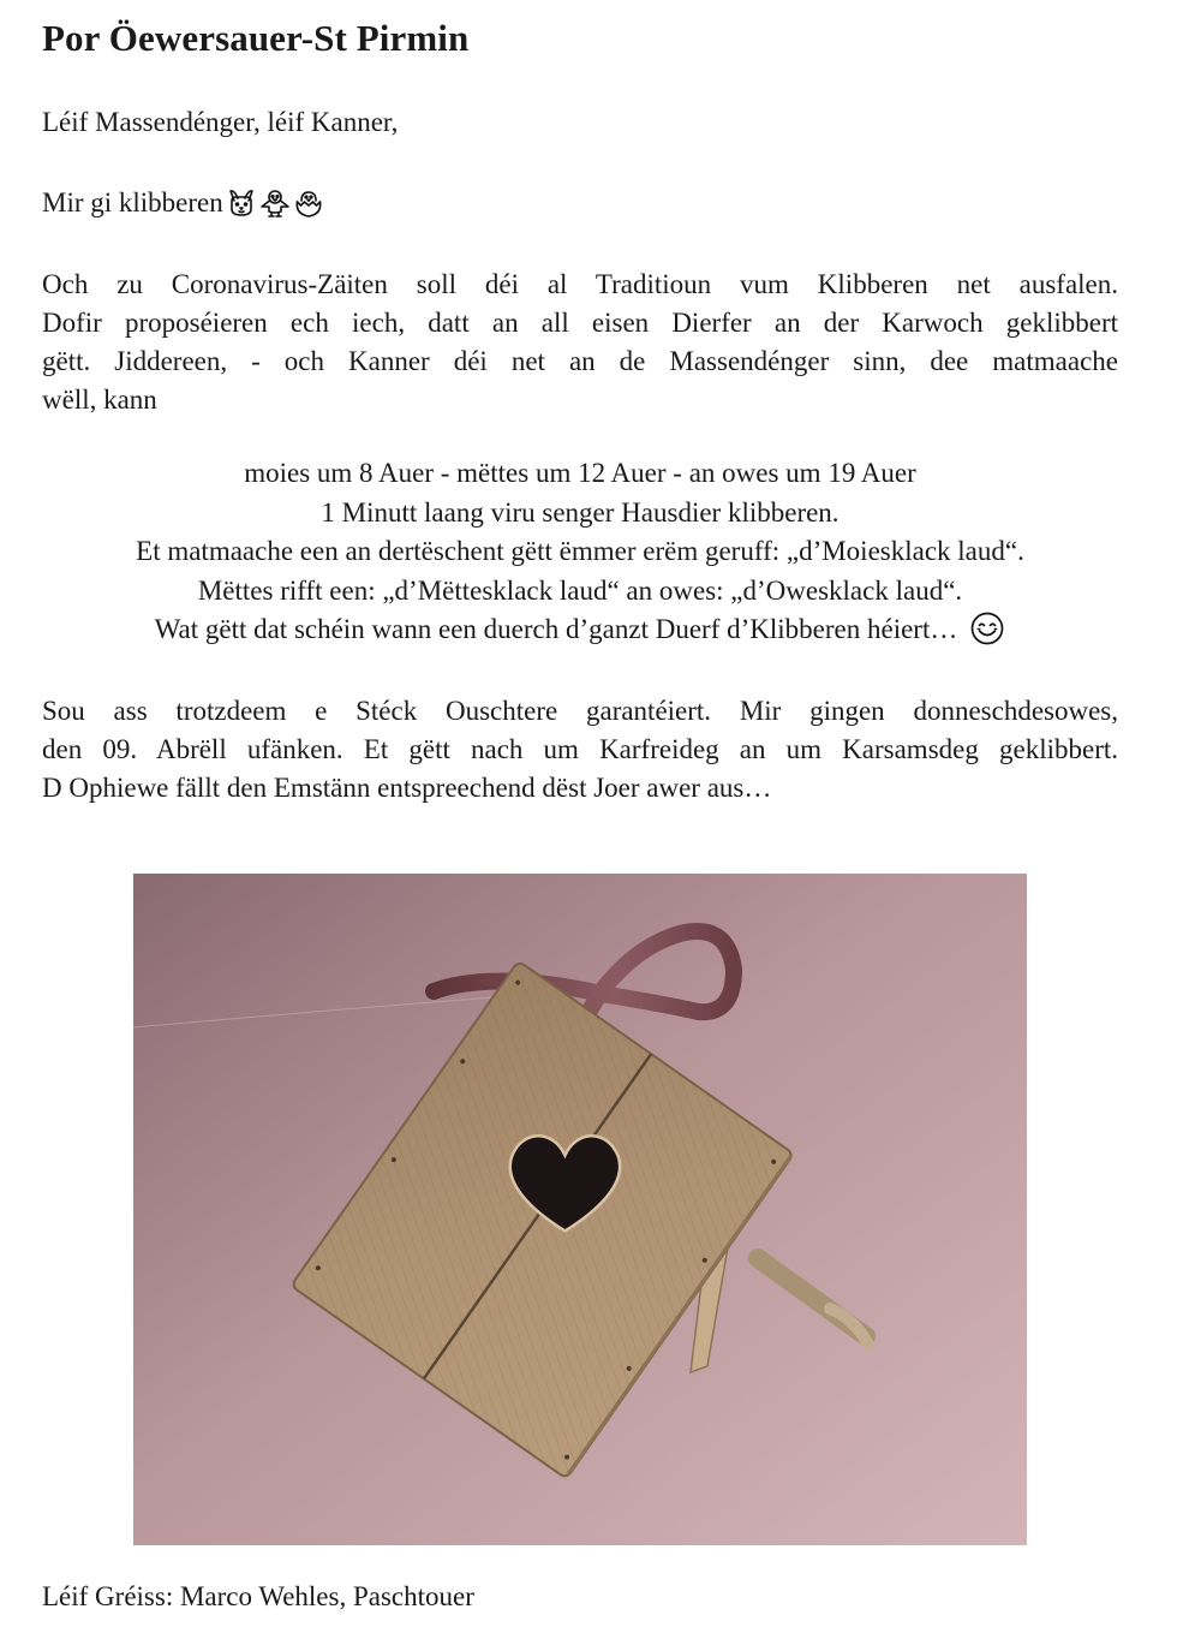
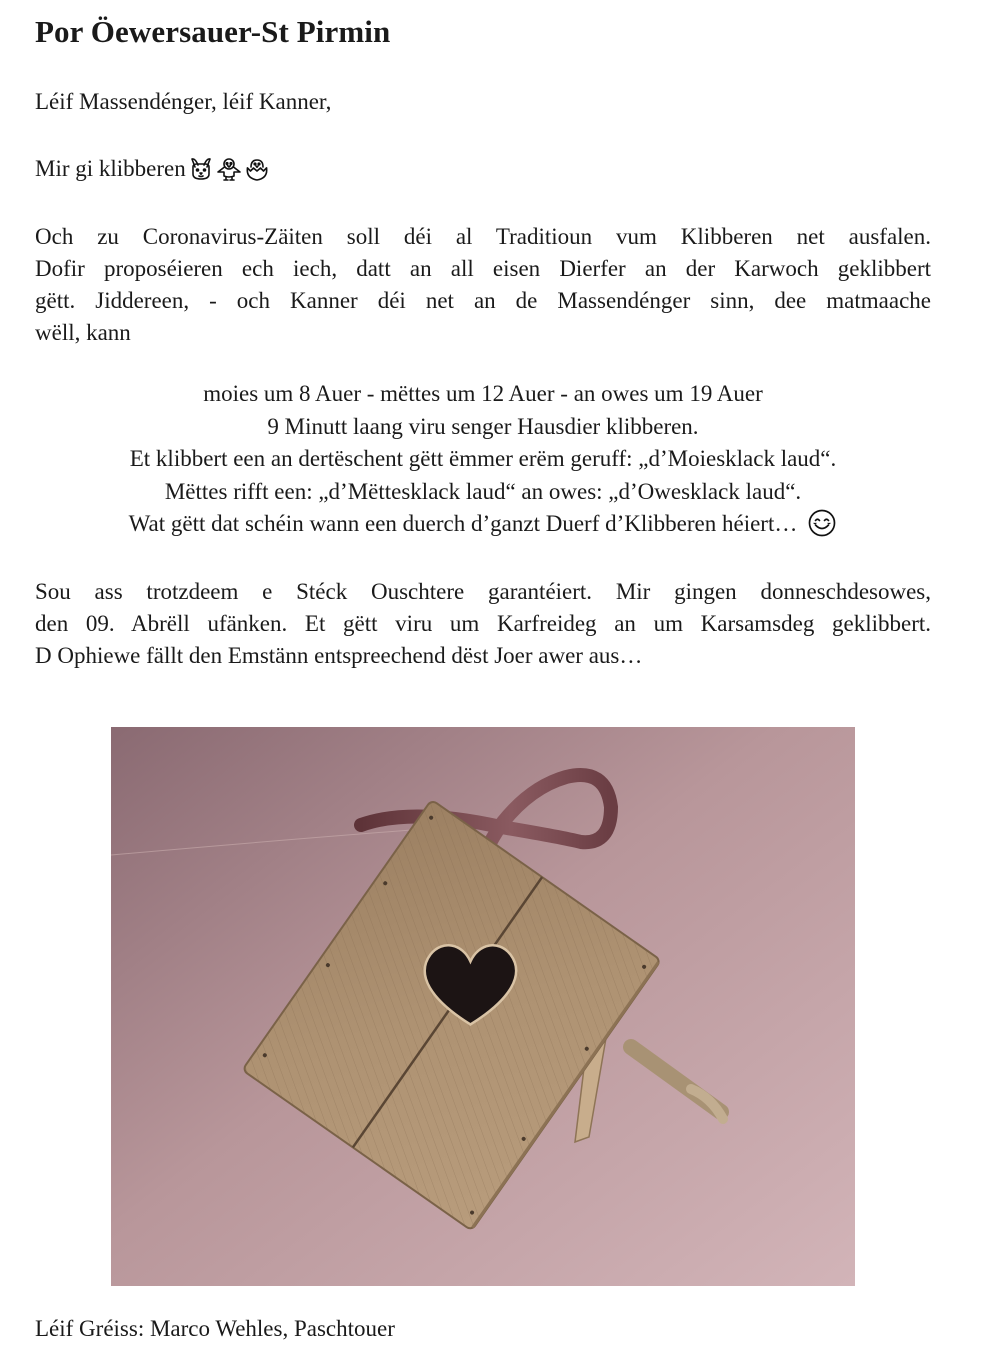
  Por Öewersauer-St Pirmin
  Léif Massendénger, léif Kanner,
  Mir gi klibberen
  Och zu Coronavirus-Zäiten soll déi al Traditioun vum Klibberen net ausfalen.
  Dofir proposéieren ech iech, datt an all eisen Dierfer an der Karwoch geklibbert
  gëtt. Jiddereen, - och Kanner déi net an de Massendénger sinn, dee matmaache
  wëll, kann
  moies um 8 Auer - mëttes um 12 Auer - an owes um 19 Auer
- 1 Minutt laang viru senger Hausdier klibberen.
+ 9 Minutt laang viru senger Hausdier klibberen.
- Et matmaache een an dertëschent gëtt ëmmer erëm geruff: „d’Moiesklack laud“.
+ Et klibbert een an dertëschent gëtt ëmmer erëm geruff: „d’Moiesklack laud“.
  Mëttes rifft een: „d’Mëttesklack laud“ an owes: „d’Owesklack laud“.
  Wat gëtt dat schéin wann een duerch d’ganzt Duerf d’Klibberen héiert…
  Sou ass trotzdeem e Stéck Ouschtere garantéiert. Mir gingen donneschdesowes,
- den 09. Abrëll ufänken. Et gëtt nach um Karfreideg an um Karsamsdeg geklibbert.
+ den 09. Abrëll ufänken. Et gëtt viru um Karfreideg an um Karsamsdeg geklibbert.
  D Ophiewe fällt den Emstänn entspreechend dëst Joer awer aus…
  Léif Gréiss: Marco Wehles, Paschtouer
